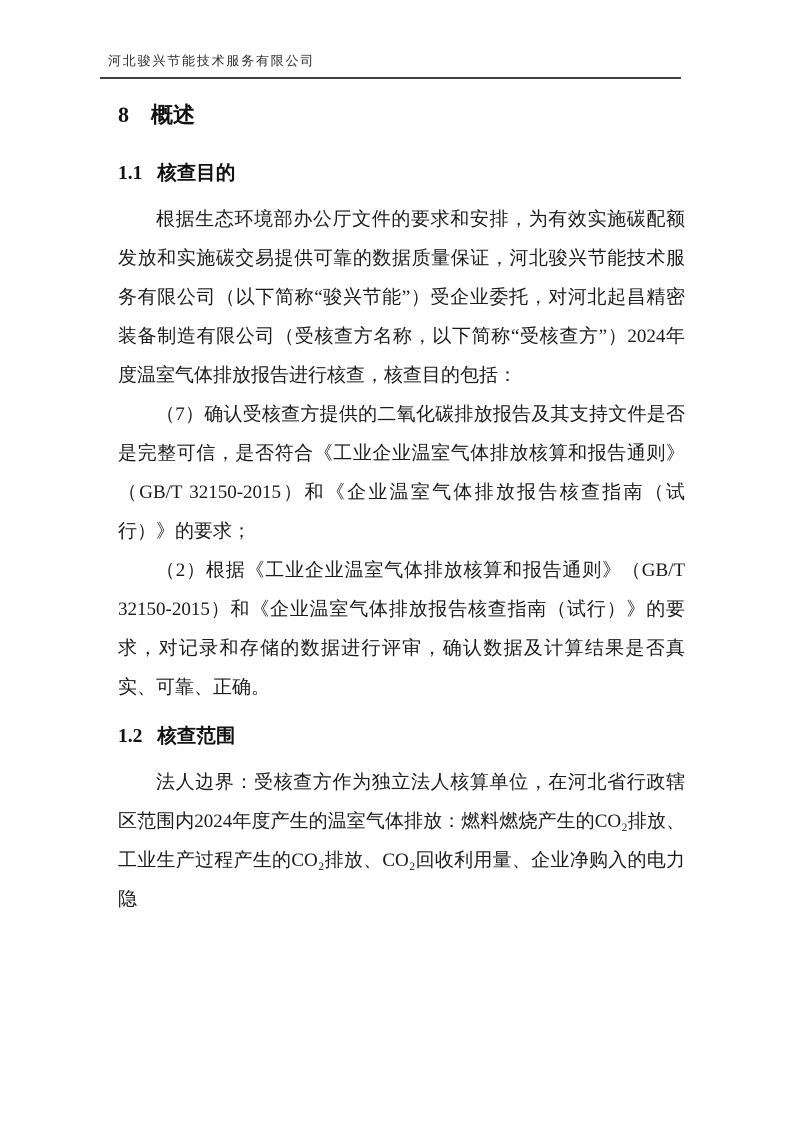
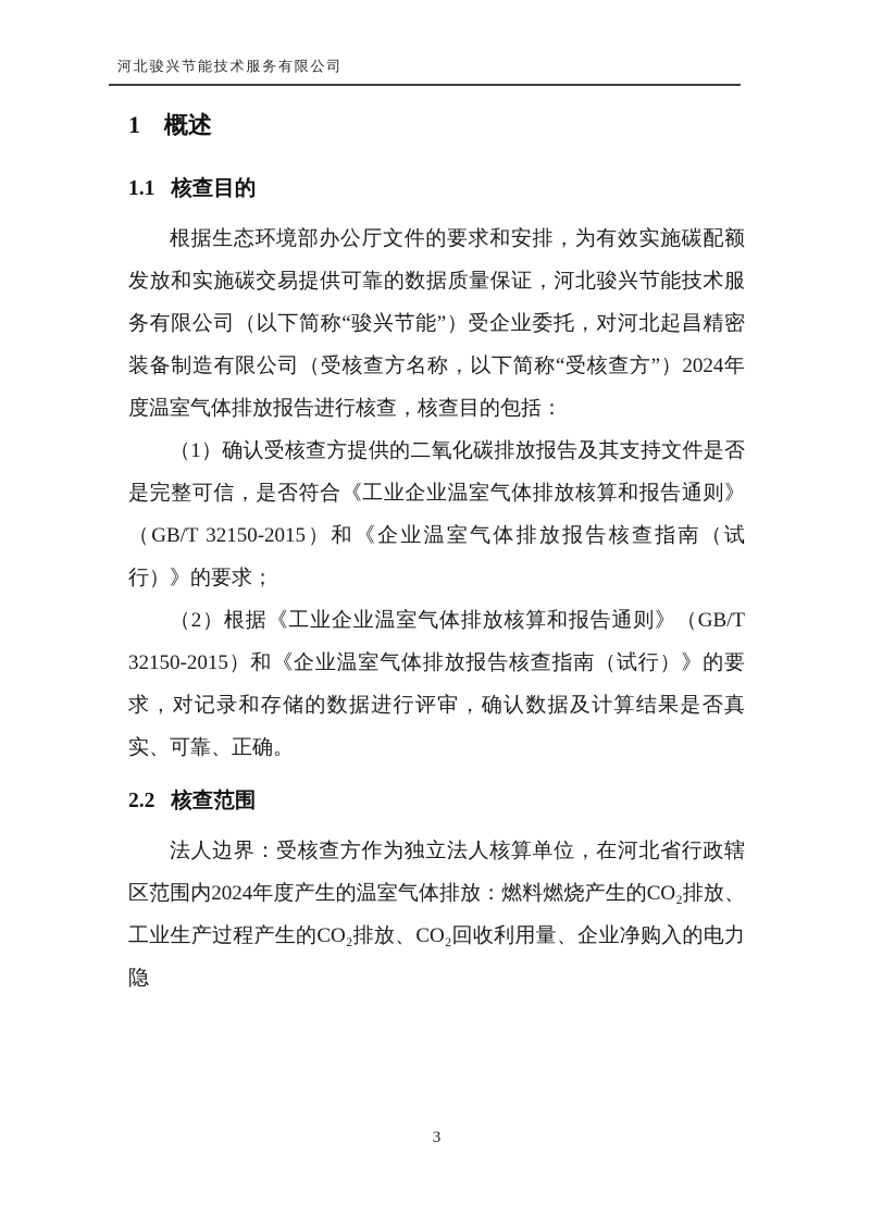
  河北骏兴节能技术服务有限公司
- 8 概述
+ 1 概述
  1.1 核查目的
  根据生态环境部办公厅文件的要求和安排，为有效实施碳配额发放和实施碳交易提供可靠的数据质量保证，河北骏兴节能技术服务有限公司（以下简称“骏兴节能”）受企业委托，对河北起昌精密装备制造有限公司（受核查方名称，以下简称“受核查方”）2024年度温室气体排放报告进行核查，核查目的包括：
- （7）确认受核查方提供的二氧化碳排放报告及其支持文件是否是完整可信，是否符合《工业企业温室气体排放核算和报告通则》（GB/T 32150-2015）和《企业温室气体排放报告核查指南（试行）》的要求；
+ （1）确认受核查方提供的二氧化碳排放报告及其支持文件是否是完整可信，是否符合《工业企业温室气体排放核算和报告通则》（GB/T 32150-2015）和《企业温室气体排放报告核查指南（试行）》的要求；
  （2）根据《工业企业温室气体排放核算和报告通则》（GB/T 32150-2015）和《企业温室气体排放报告核查指南（试行）》的要求，对记录和存储的数据进行评审，确认数据及计算结果是否真实、可靠、正确。
- 1.2 核查范围
+ 2.2 核查范围
  法人边界：受核查方作为独立法人核算单位，在河北省行政辖区范围内2024年度产生的温室气体排放：燃料燃烧产生的CO₂排放、工业生产过程产生的CO₂排放、CO₂回收利用量、企业净购入的电力隐
+ 3
